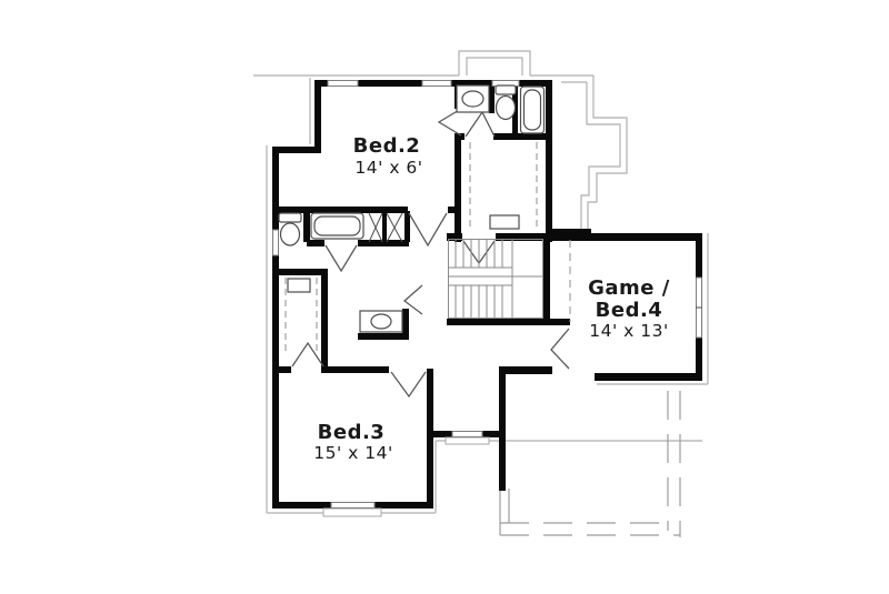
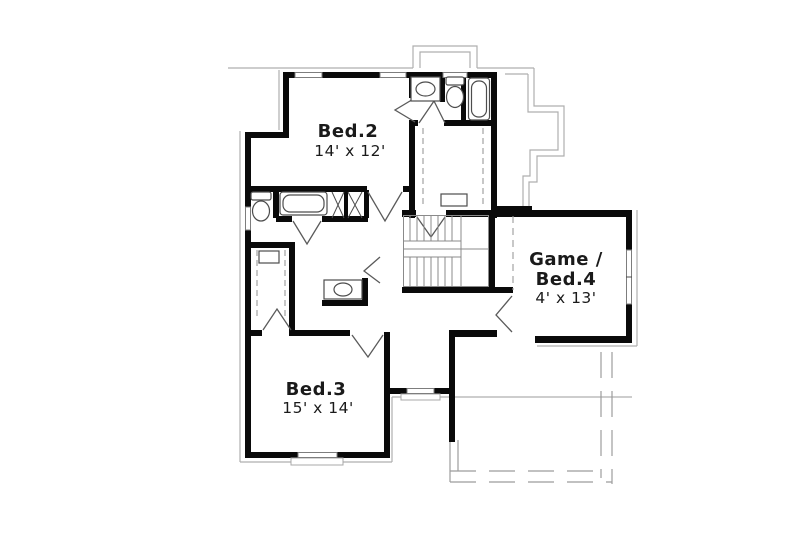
  Bed.2
- 14' x 6'
+ 14' x 12'
  Game /
  Bed.4
- 14' x 13'
+ 4' x 13'
  Bed.3
  15' x 14'
